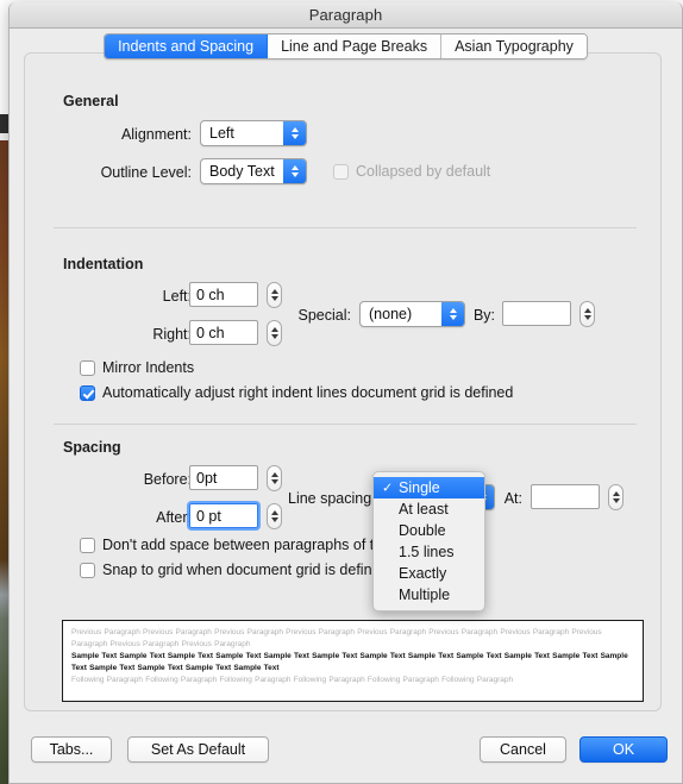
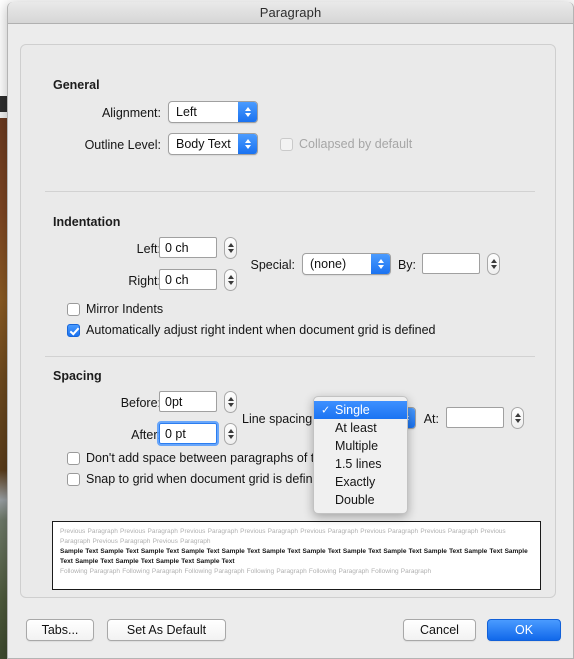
  Paragraph
- Indents and Spacing
- Line and Page Breaks
- Asian Typography
  General
  Alignment:
  Left
  Outline Level:
  Body Text
  Collapsed by default
  Indentation
  Left
  0 ch
  Right
  0 ch
  Special:
  (none)
  By:
  Mirror Indents
- Automatically adjust right indent lines document grid is defined
+ Automatically adjust right indent when document grid is defined
  Spacing
  Before
  0pt
  After
  0 pt
  Line spacing
  At:
  Don't add space between paragraphs of
  Snap to grid when document grid is defin
  Tabs...
  Set As Default
  Cancel
  OK
  ✓
  Single
  At least
- Double
+ Multiple
  1.5 lines
  Exactly
- Multiple
+ Double
